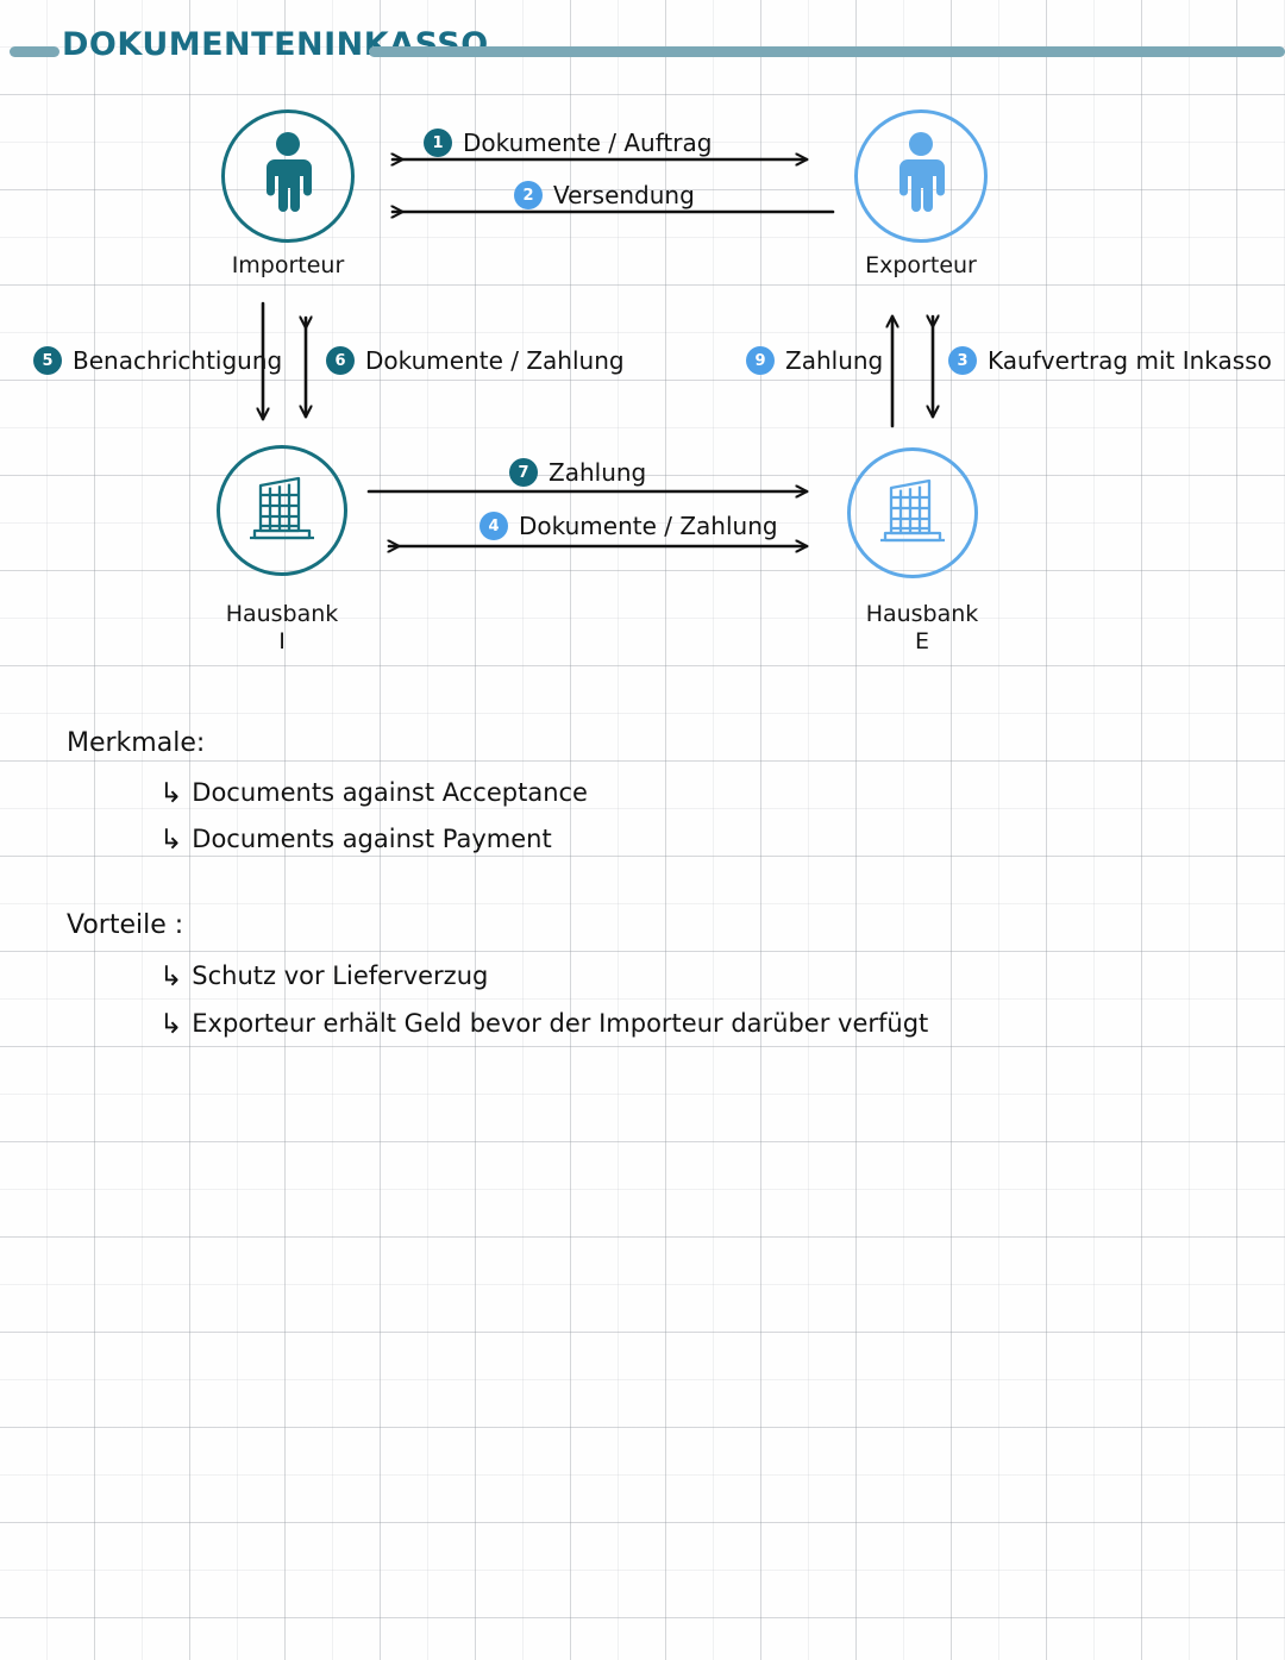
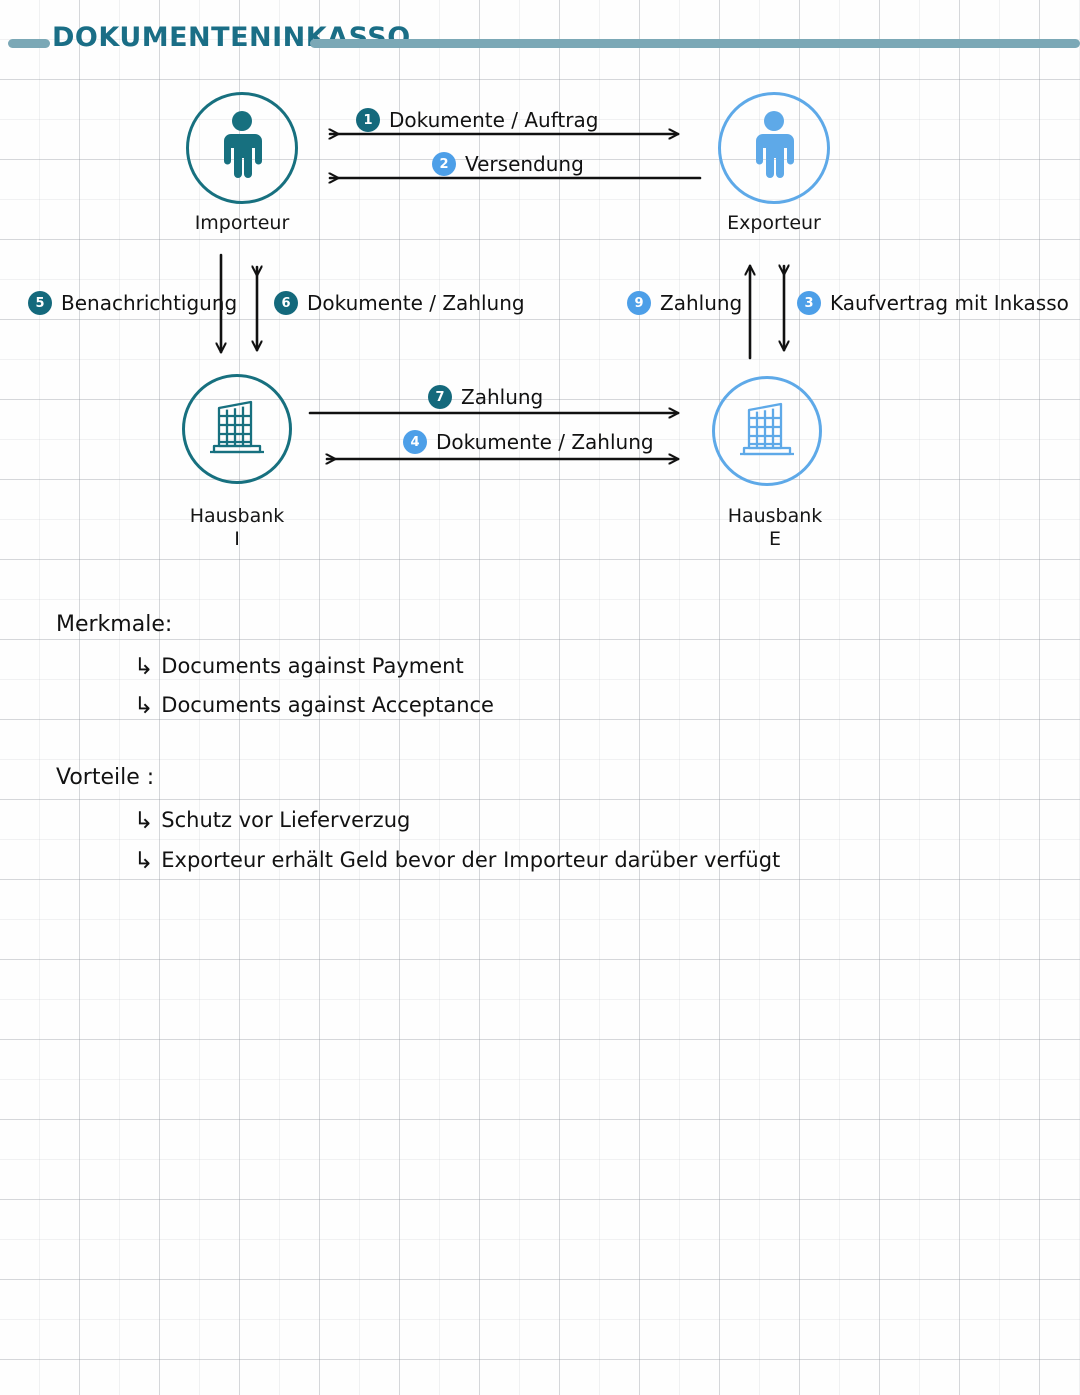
  DOKUMENTENINKASSO
  Importeur
  Exporteur
  Hausbank
  I
  Hausbank
  E
  1
  Dokumente / Auftrag
  2
  Versendung
  5
  Benachrichtigung
  6
  Dokumente / Zahlung
  9
  Zahlung
  3
  Kaufvertrag mit Inkasso
  7
  Zahlung
  4
  Dokumente / Zahlung
  Merkmale:
  ↳
- Documents against Acceptance
+ Documents against Payment
  ↳
- Documents against Payment
+ Documents against Acceptance
  Vorteile :
  ↳
  Schutz vor Lieferverzug
  ↳
  Exporteur erhält Geld bevor der Importeur darüber verfügt
